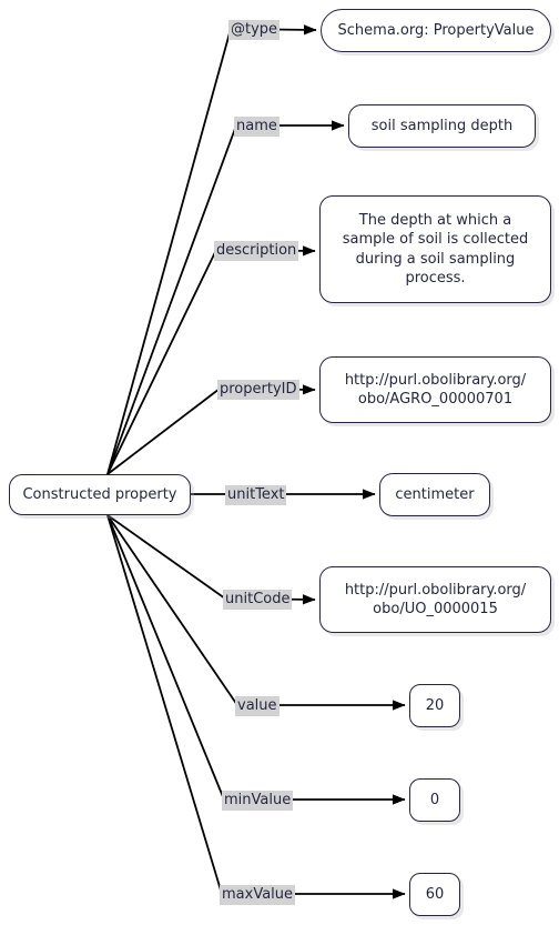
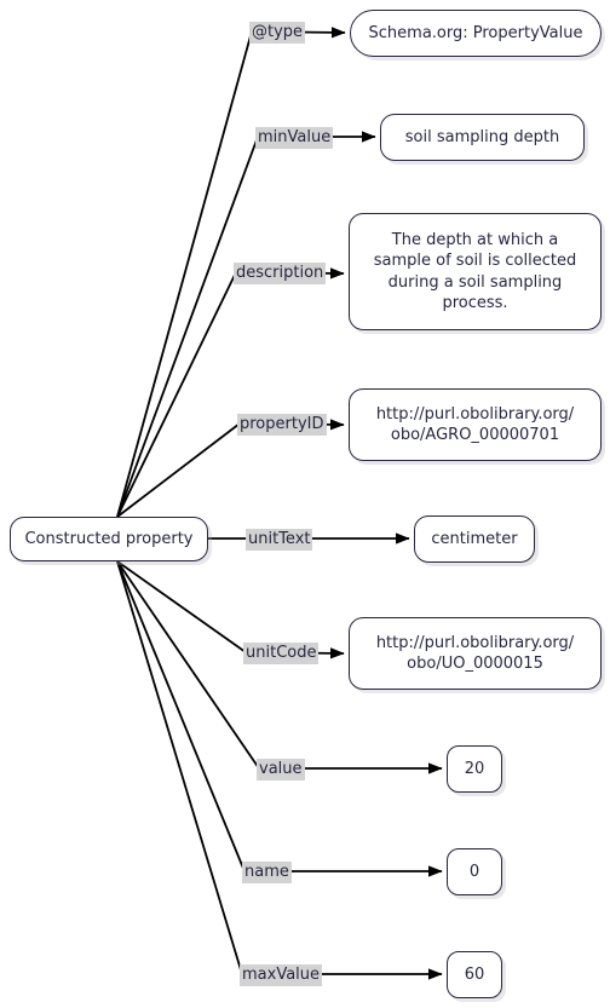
  Constructed property
  Schema.org: PropertyValue
  soil sampling depth
  The depth at which a
  sample of soil is collected
  during a soil sampling
  process.
  http://purl.obolibrary.org/
  obo/AGRO_00000701
  centimeter
  http://purl.obolibrary.org/
  obo/UO_0000015
  20
  0
  60
  @type
- name
+ minValue
  description
  propertyID
  unitText
  unitCode
  value
- minValue
+ name
  maxValue
